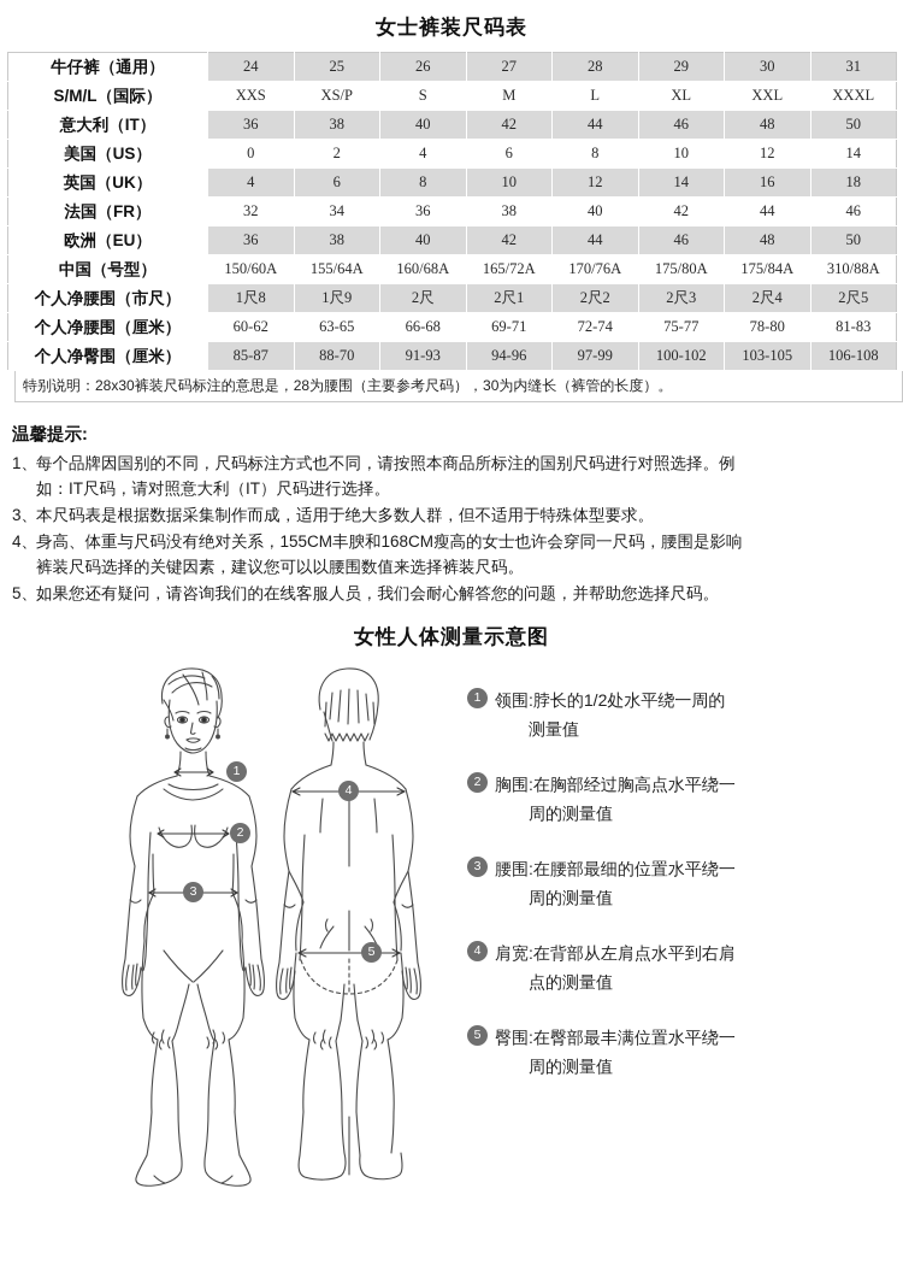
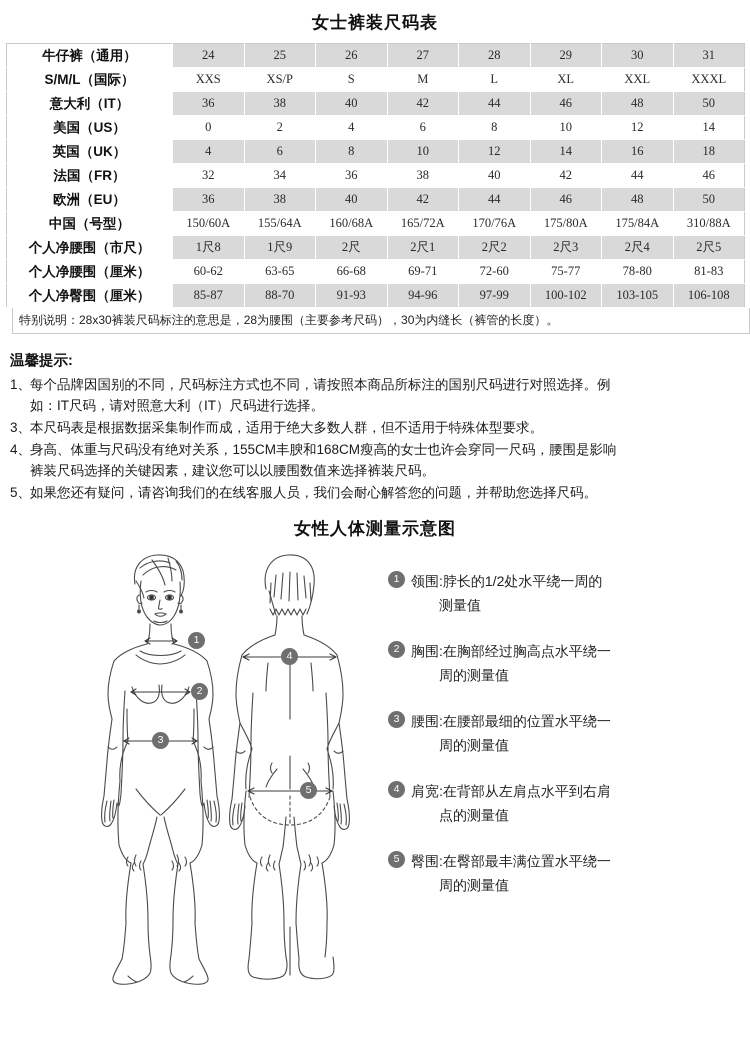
  女士裤装尺码表
  牛仔裤（通用）	24	25	26	27	28	29	30	31
  S/M/L（国际）	XXS	XS/P	S	M	L	XL	XXL	XXXL
  意大利（IT）	36	38	40	42	44	46	48	50
  美国（US）	0	2	4	6	8	10	12	14
  英国（UK）	4	6	8	10	12	14	16	18
  法国（FR）	32	34	36	38	40	42	44	46
  欧洲（EU）	36	38	40	42	44	46	48	50
  中国（号型）	150/60A	155/64A	160/68A	165/72A	170/76A	175/80A	175/84A	310/88A
  个人净腰围（市尺）	1尺8	1尺9	2尺	2尺1	2尺2	2尺3	2尺4	2尺5
- 个人净腰围（厘米）	60-62	63-65	66-68	69-71	72-74	75-77	78-80	81-83
+ 个人净腰围（厘米）	60-62	63-65	66-68	69-71	72-60	75-77	78-80	81-83
  个人净臀围（厘米）	85-87	88-70	91-93	94-96	97-99	100-102	103-105	106-108
  特别说明：28x30裤装尺码标注的意思是，28为腰围（主要参考尺码），30为内缝长（裤管的长度）。
  温馨提示:
  1、
  每个品牌因国别的不同，尺码标注方式也不同，请按照本商品所标注的国别尺码进行对照选择。例
  如：IT尺码，请对照意大利（IT）尺码进行选择。
  3、
  本尺码表是根据数据采集制作而成，适用于绝大多数人群，但不适用于特殊体型要求。
  4、
  身高、体重与尺码没有绝对关系，155CM丰腴和168CM瘦高的女士也许会穿同一尺码，腰围是影响
  裤装尺码选择的关键因素，建议您可以以腰围数值来选择裤装尺码。
  5、
  如果您还有疑问，请咨询我们的在线客服人员，我们会耐心解答您的问题，并帮助您选择尺码。
  女性人体测量示意图
  1
  2
  3
  4
  5
  1
  领围:脖长的1/2处水平绕一周的
  测量值
  2
  胸围:在胸部经过胸高点水平绕一
  周的测量值
  3
  腰围:在腰部最细的位置水平绕一
  周的测量值
  4
  肩宽:在背部从左肩点水平到右肩
  点的测量值
  5
  臀围:在臀部最丰满位置水平绕一
  周的测量值
